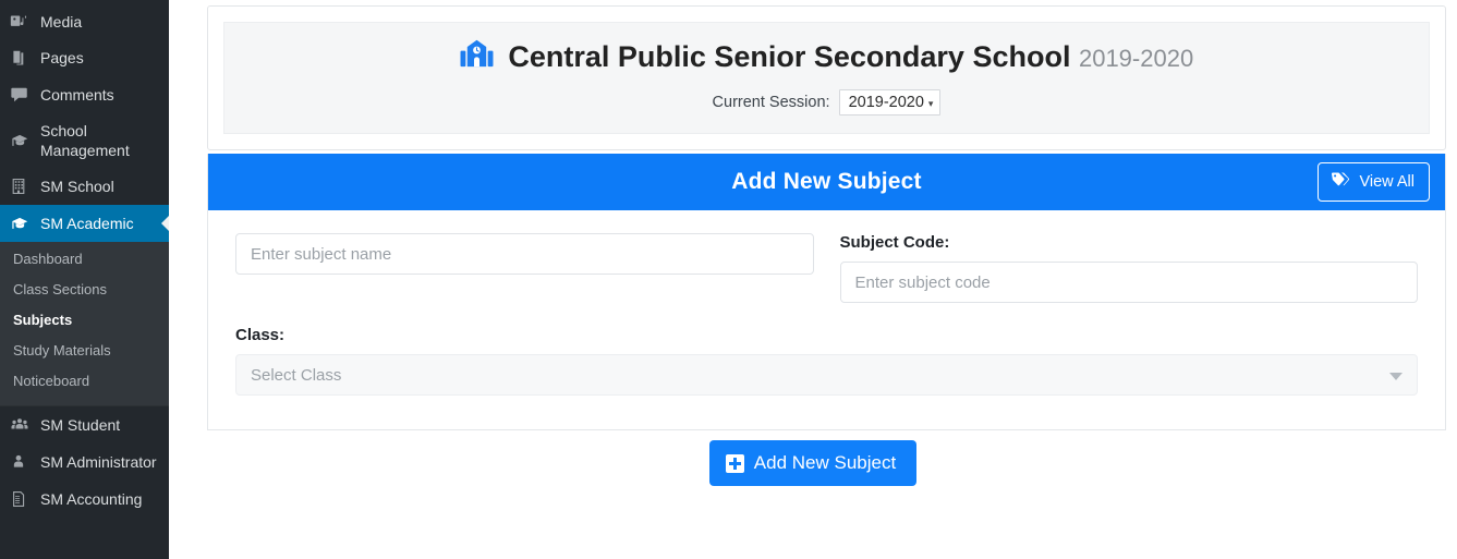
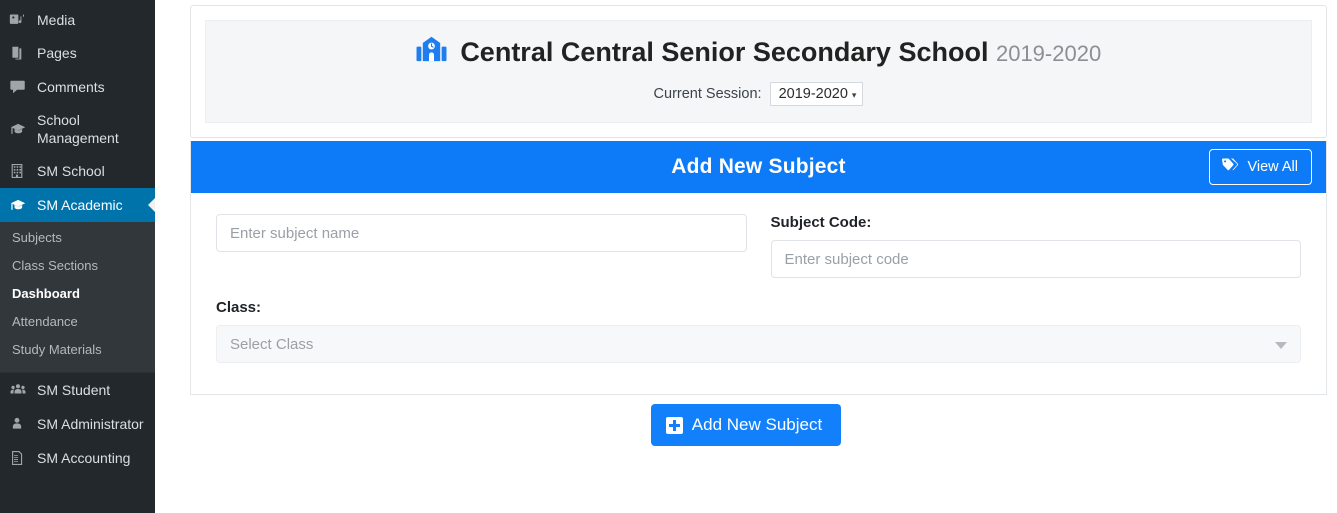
  Media
  Pages
  Comments
  School Management
  SM School
  SM Academic
- Dashboard
+ Subjects
  Class Sections
- Subjects
+ Dashboard
+ Attendance
  Study Materials
- Noticeboard
  SM Student
  SM Administrator
  SM Accounting
- Central Public Senior Secondary School 2019-2020
+ Central Central Senior Secondary School 2019-2020
  Current Session: 2019-2020 ▾
  Add New Subject
  View All
  Enter subject name
  Subject Code:
  Enter subject code
  Class:
  Select Class
  Add New Subject
